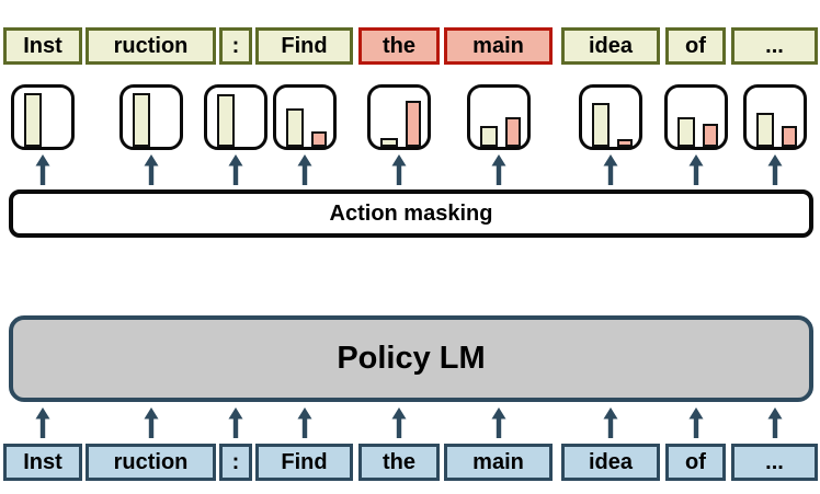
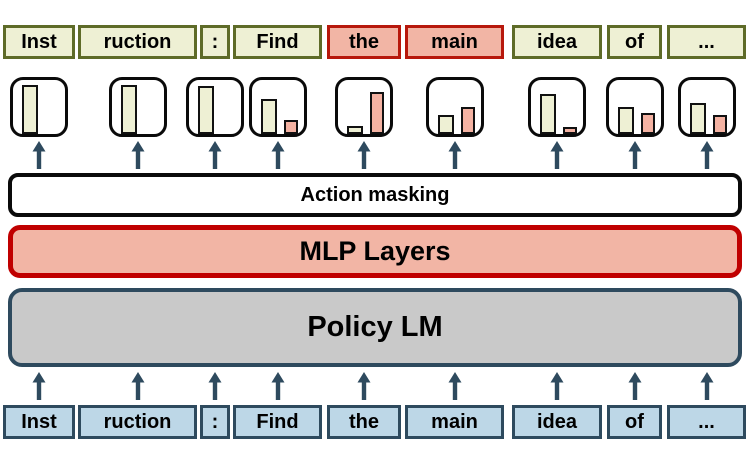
  Action masking
+ MLP Layers
  Policy LM
  Inst
  Inst
  ruction
  ruction
  :
  :
  Find
  Find
  the
  the
  main
  main
  idea
  idea
  of
  of
  ...
  ...
